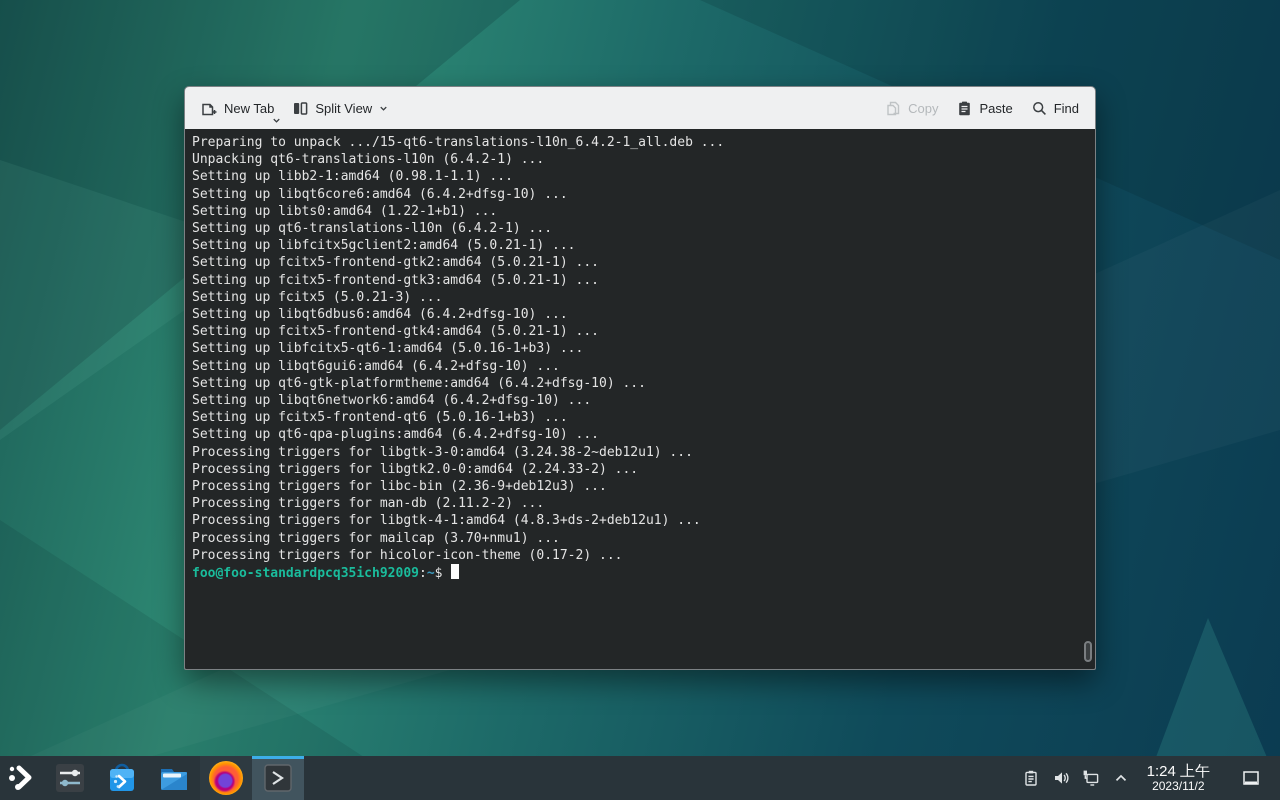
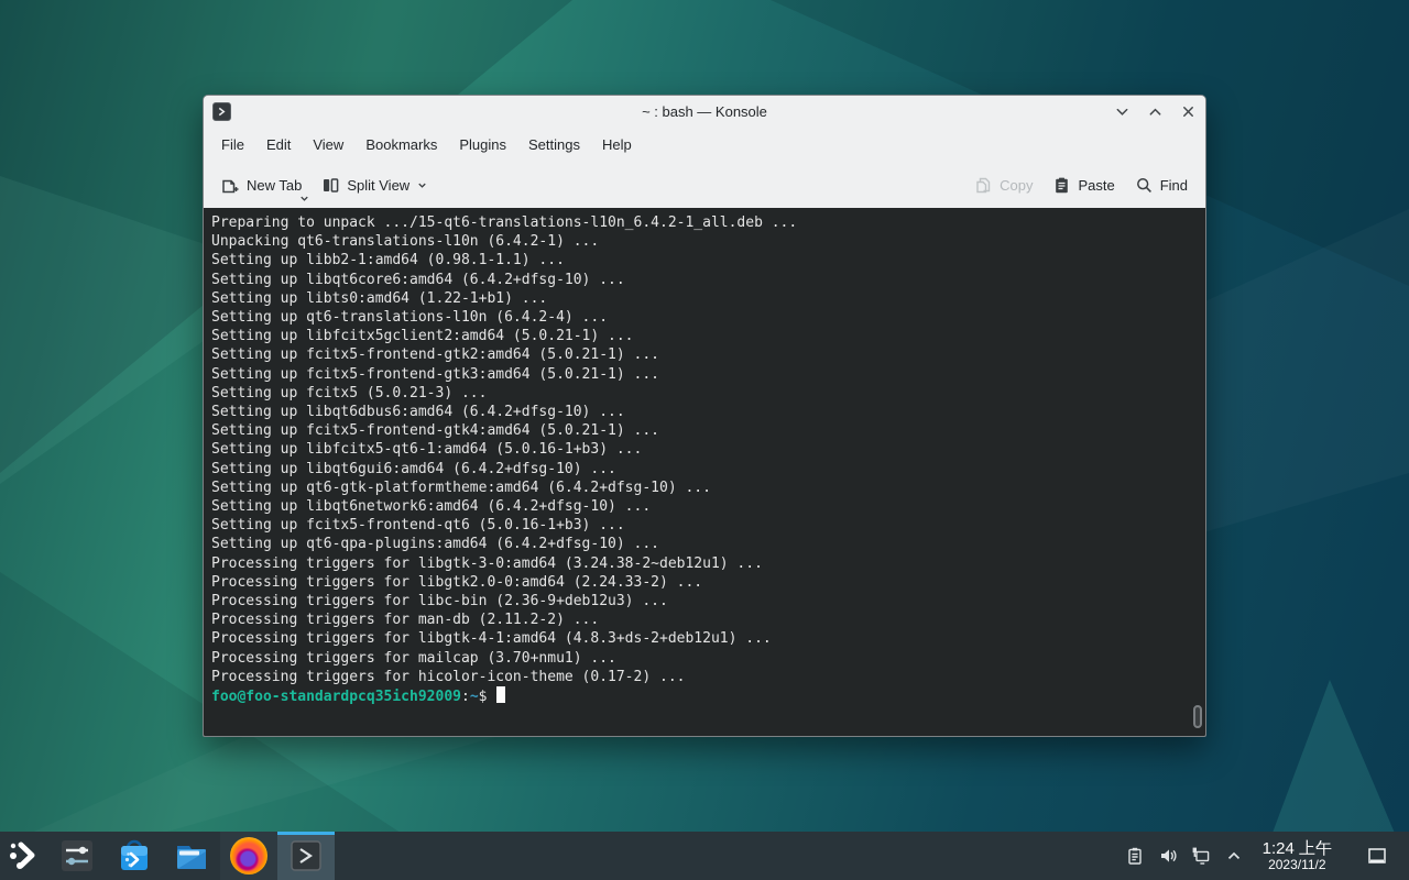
+ ~ : bash — Konsole
+ File
+ Edit
+ View
+ Bookmarks
+ Plugins
+ Settings
+ Help
  New Tab
  Split View
  Copy
  Paste
  Find
  Preparing to unpack .../15-qt6-translations-l10n_6.4.2-1_all.deb ...
  Unpacking qt6-translations-l10n (6.4.2-1) ...
  Setting up libb2-1:amd64 (0.98.1-1.1) ...
  Setting up libqt6core6:amd64 (6.4.2+dfsg-10) ...
  Setting up libts0:amd64 (1.22-1+b1) ...
- Setting up qt6-translations-l10n (6.4.2-1) ...
+ Setting up qt6-translations-l10n (6.4.2-4) ...
  Setting up libfcitx5gclient2:amd64 (5.0.21-1) ...
  Setting up fcitx5-frontend-gtk2:amd64 (5.0.21-1) ...
  Setting up fcitx5-frontend-gtk3:amd64 (5.0.21-1) ...
  Setting up fcitx5 (5.0.21-3) ...
  Setting up libqt6dbus6:amd64 (6.4.2+dfsg-10) ...
  Setting up fcitx5-frontend-gtk4:amd64 (5.0.21-1) ...
  Setting up libfcitx5-qt6-1:amd64 (5.0.16-1+b3) ...
  Setting up libqt6gui6:amd64 (6.4.2+dfsg-10) ...
  Setting up qt6-gtk-platformtheme:amd64 (6.4.2+dfsg-10) ...
  Setting up libqt6network6:amd64 (6.4.2+dfsg-10) ...
  Setting up fcitx5-frontend-qt6 (5.0.16-1+b3) ...
  Setting up qt6-qpa-plugins:amd64 (6.4.2+dfsg-10) ...
  Processing triggers for libgtk-3-0:amd64 (3.24.38-2~deb12u1) ...
  Processing triggers for libgtk2.0-0:amd64 (2.24.33-2) ...
  Processing triggers for libc-bin (2.36-9+deb12u3) ...
  Processing triggers for man-db (2.11.2-2) ...
  Processing triggers for libgtk-4-1:amd64 (4.8.3+ds-2+deb12u1) ...
  Processing triggers for mailcap (3.70+nmu1) ...
  Processing triggers for hicolor-icon-theme (0.17-2) ...
  foo@foo-standardpcq35ich92009:~$
  1:24 上午
  2023/11/2
